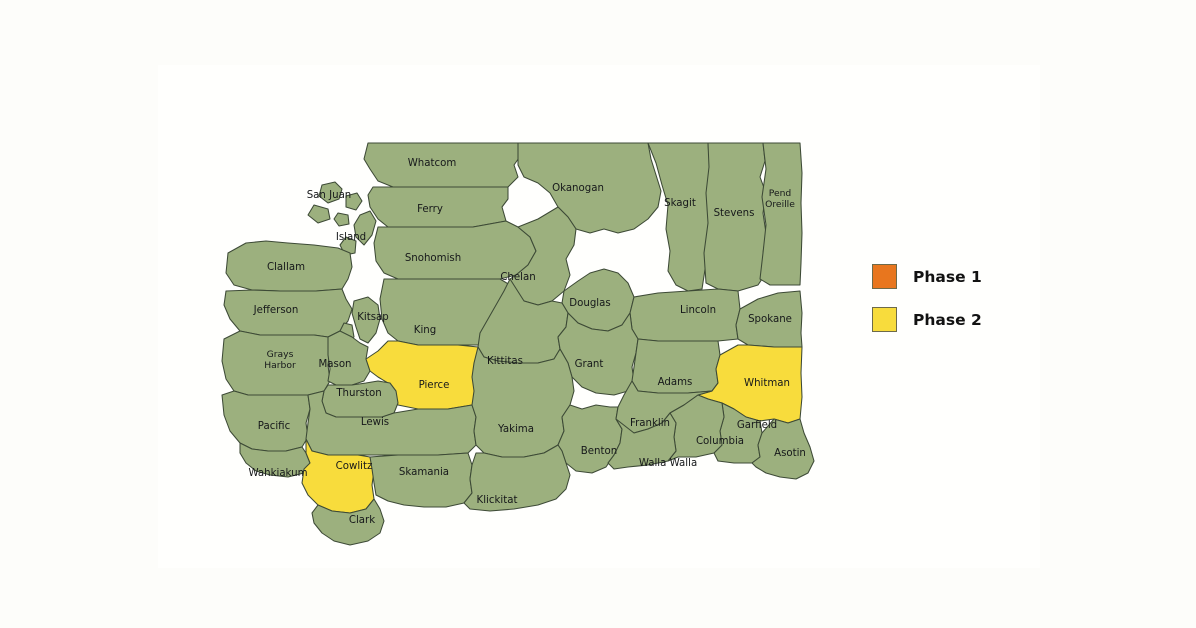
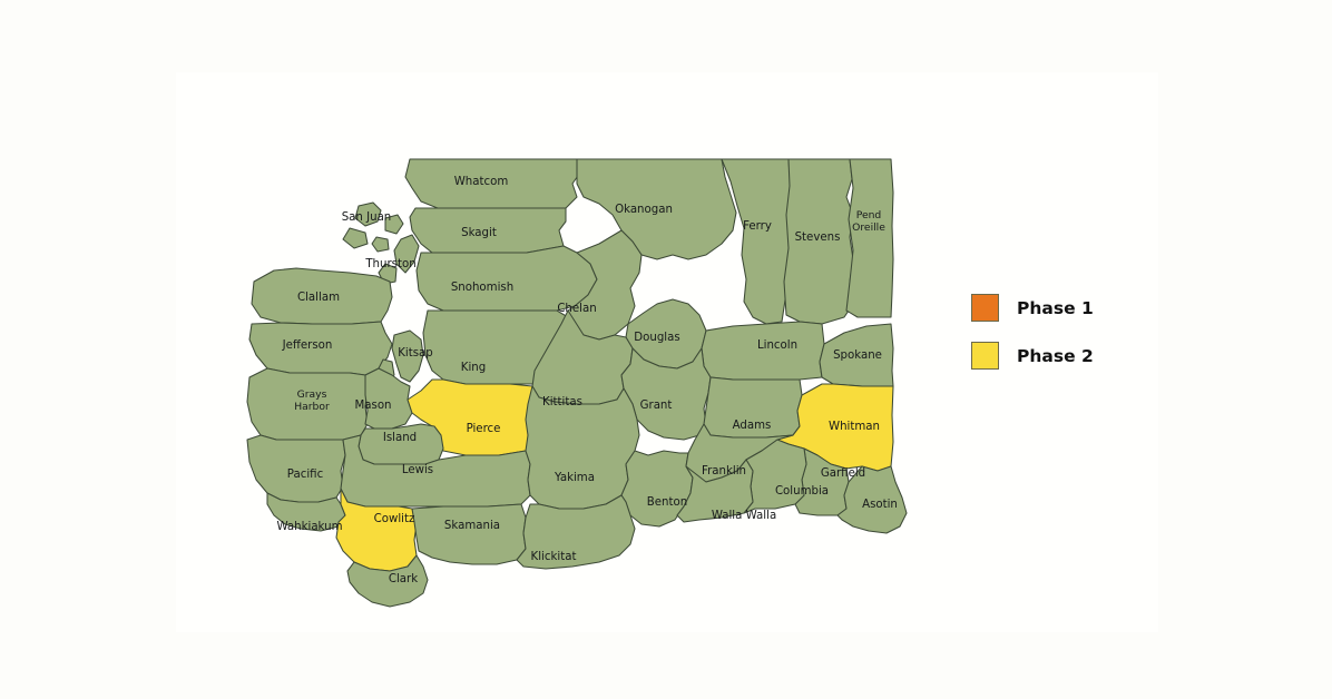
  Whatcom
  Okanogan
- Skagit
+ Ferry
  Stevens
  Pend Oreille
  San Juan
- Ferry
+ Skagit
- Island
+ Thurston
  Snohomish
  Chelan
  Douglas
  Clallam
  Jefferson
  Kitsap
  King
  Lincoln
  Spokane
  Grays Harbor
  Mason
  Pierce
- Thurston
+ Island
  Kittitas
  Grant
  Adams
  Whitman
  Pacific
  Lewis
  Yakima
  Benton
  Franklin
  Garfield
  Columbia
  Walla Walla
  Asotin
  Wahkiakum
  Cowlitz
  Skamania
  Klickitat
  Clark
  Phase 1
  Phase 2
